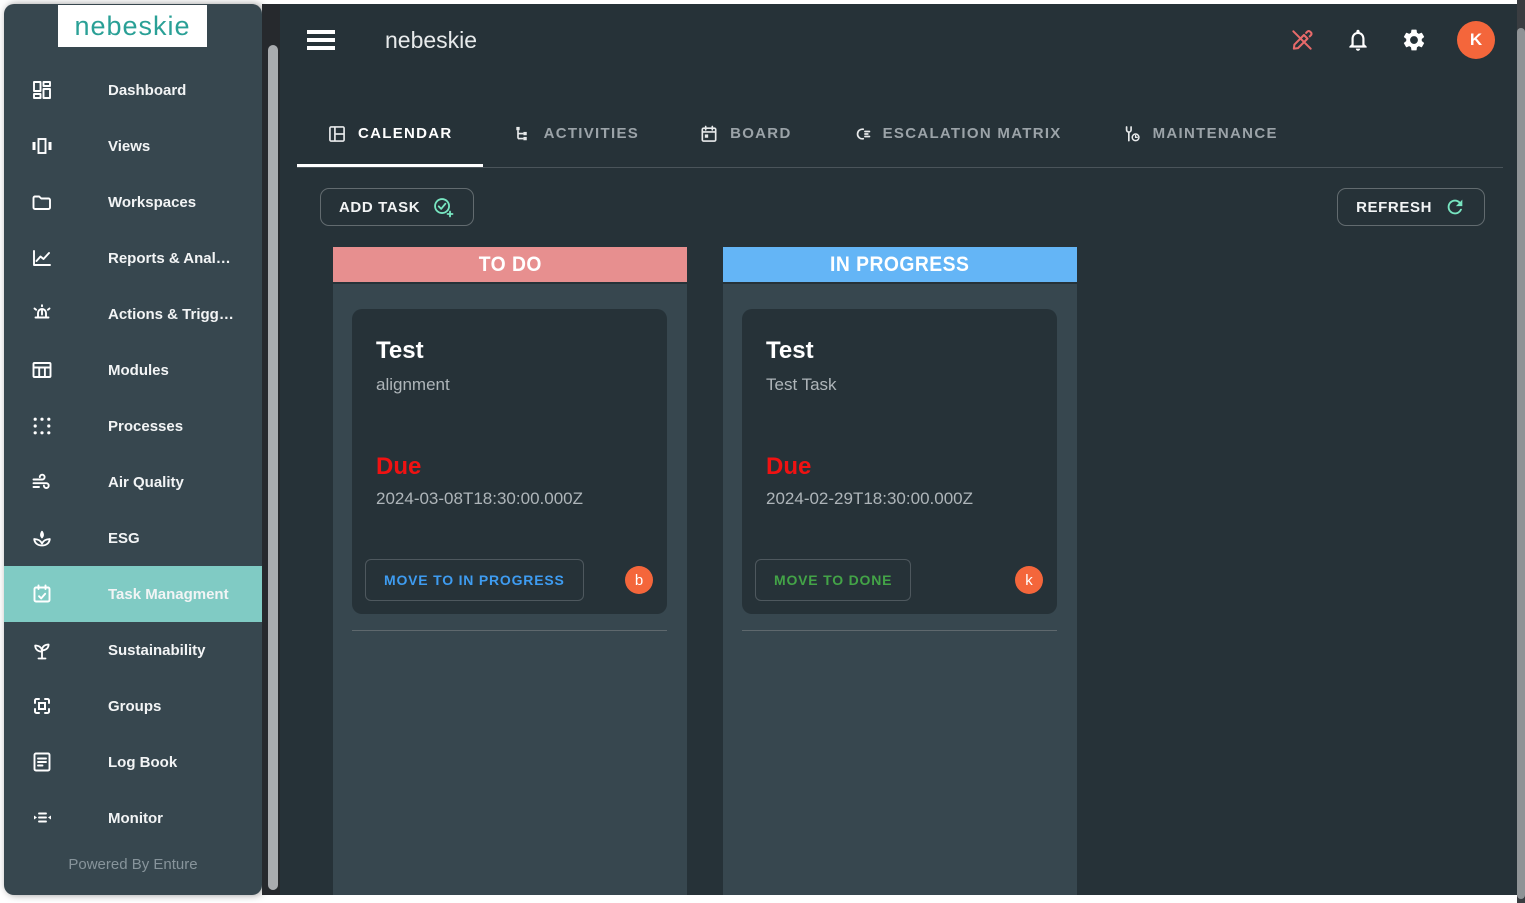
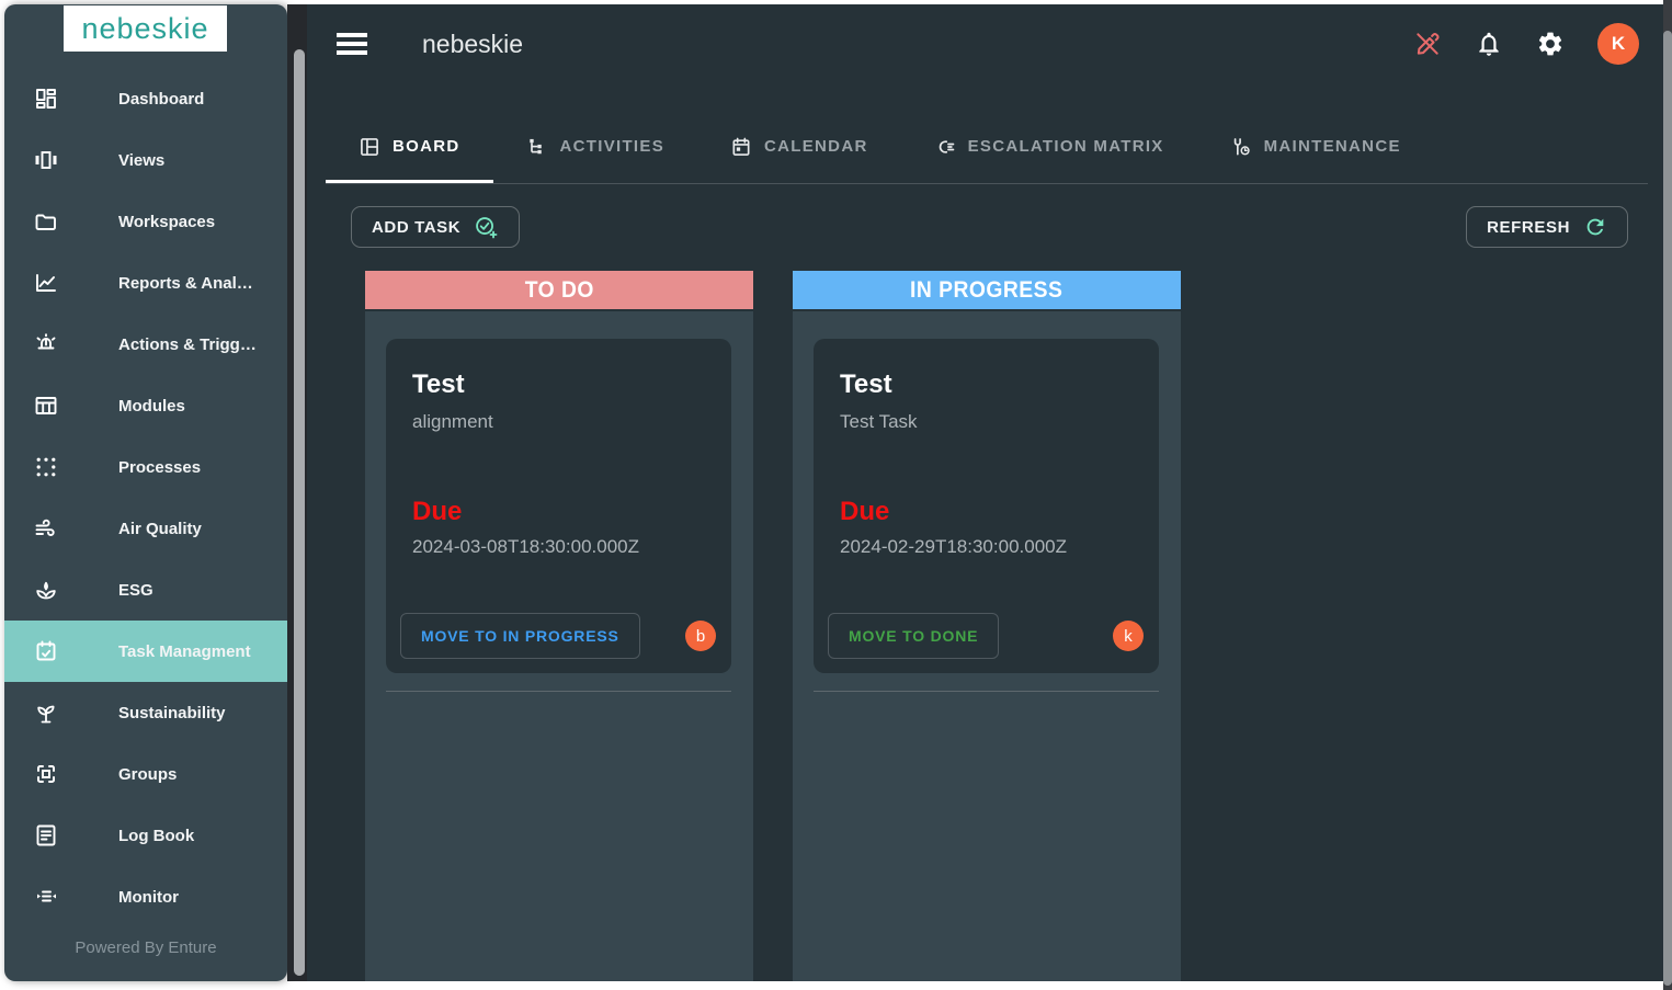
  nebeskie
  Dashboard
  Views
  Workspaces
  Reports & Anal…
  Actions & Trigg…
  Modules
  Processes
  Air Quality
  ESG
  Task Managment
  Sustainability
  Groups
  Log Book
  Monitor
  Powered By Enture
  nebeskie
  K
- CALENDAR
+ BOARD
  ACTIVITIES
- BOARD
+ CALENDAR
  ESCALATION MATRIX
  MAINTENANCE
  ADD TASK
  REFRESH
  TO DO
  Test
  alignment
  Due
  2024-03-08T18:30:00.000Z
  MOVE TO IN PROGRESS
  b
  IN PROGRESS
  Test
  Test Task
  Due
  2024-02-29T18:30:00.000Z
  MOVE TO DONE
  k
